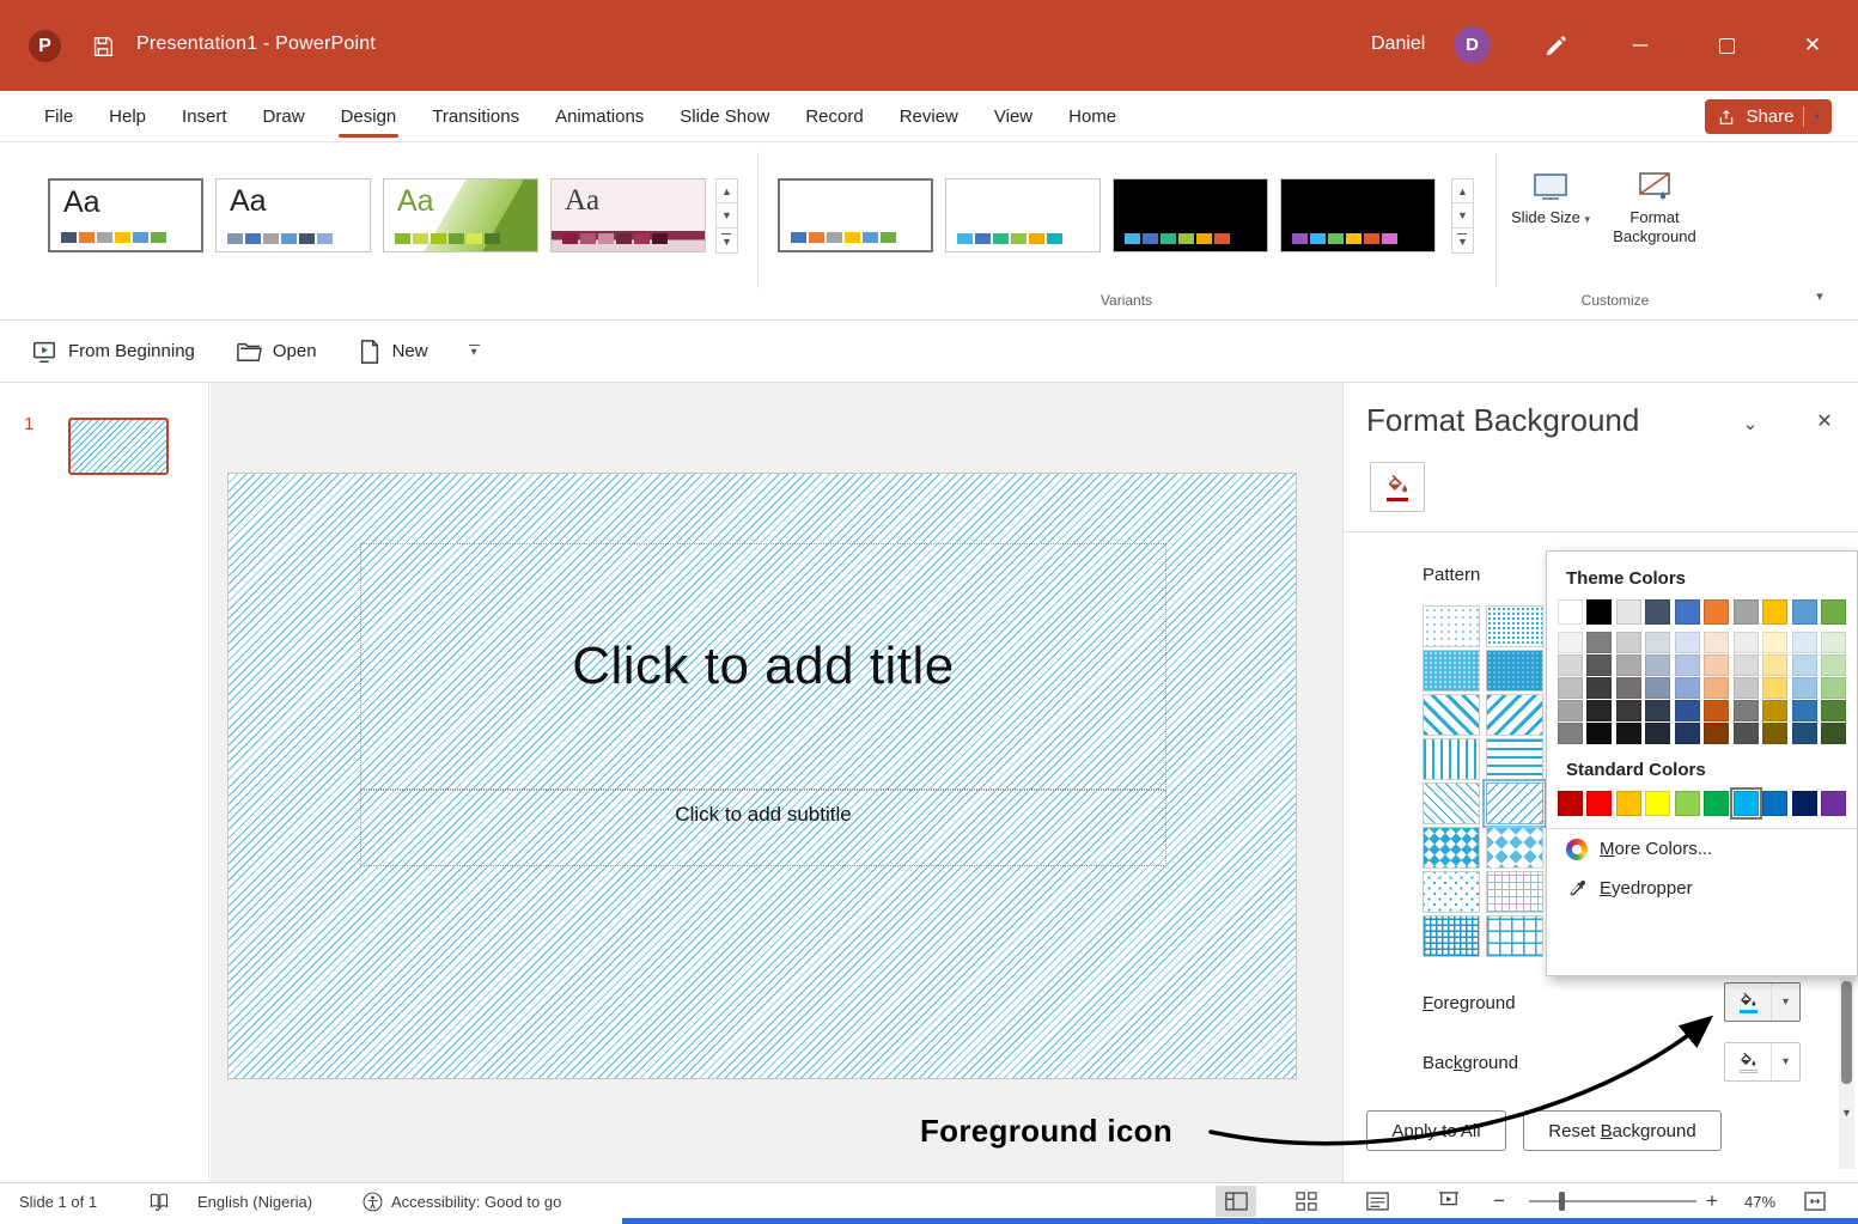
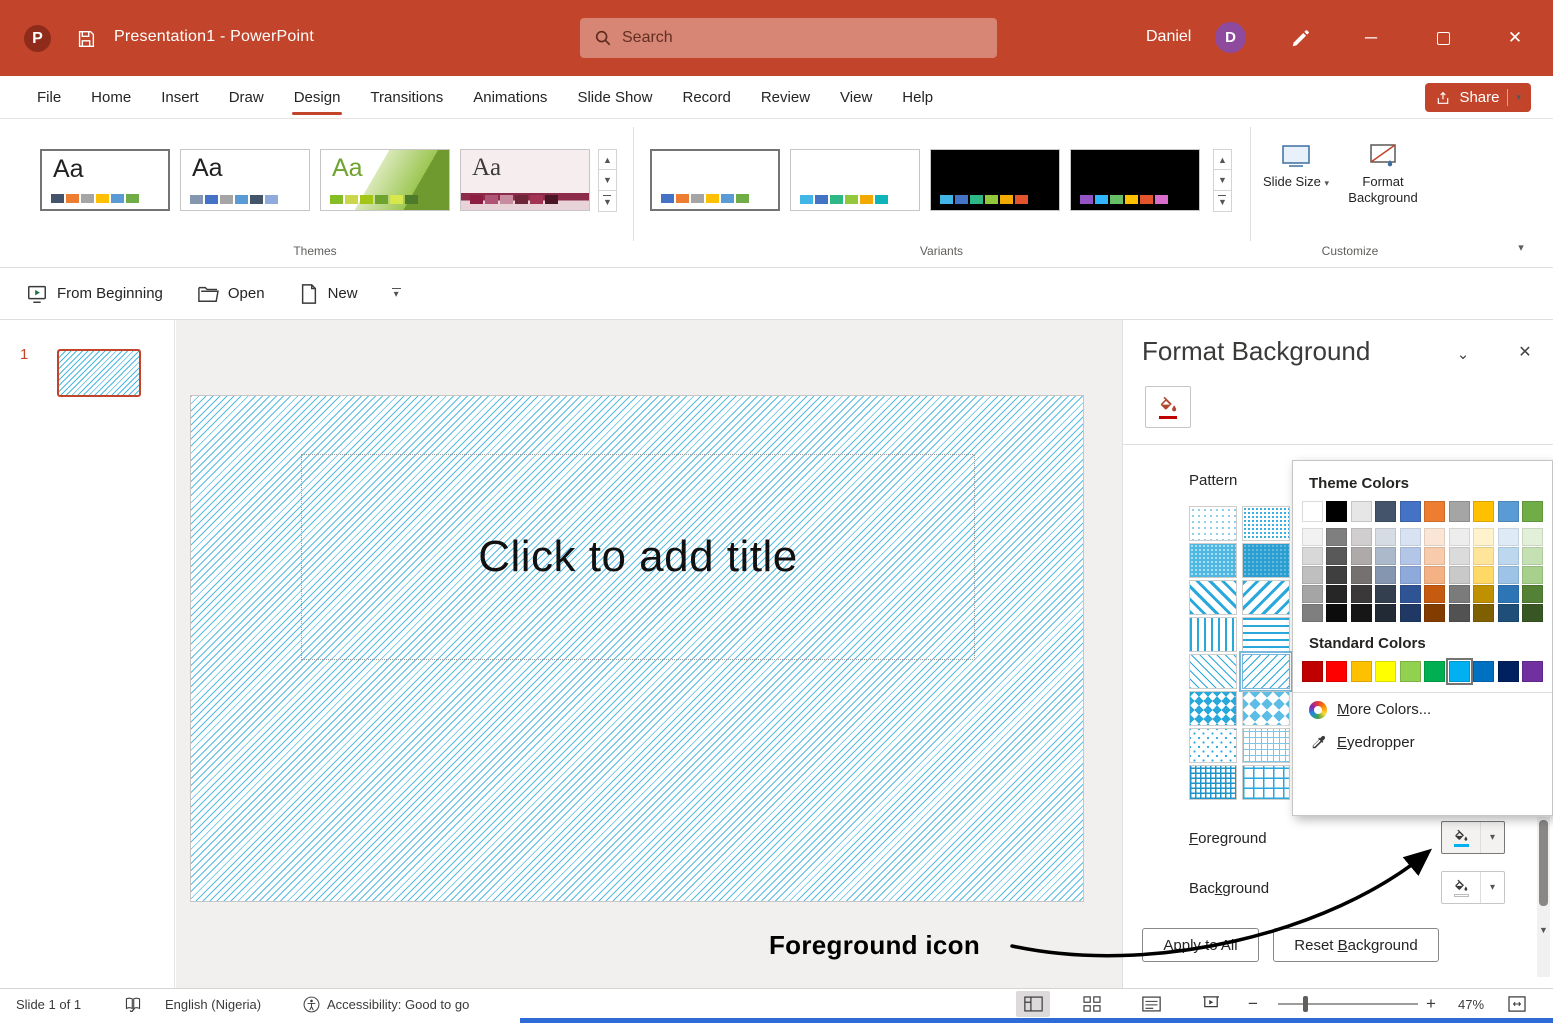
  P
  Presentation1 - PowerPoint
+ Search
  Daniel
  D
  ─
  ✕
  File
- Help
+ Home
  Insert
  Draw
  Design
  Transitions
  Animations
  Slide Show
  Record
  Review
  View
- Home
+ Help
  Share
  ▾
  Aa
  Aa
  Aa
  Aa
  ▲
  ▼
  ▼
+ Themes
  ▲
  ▼
  ▼
  Variants
  Slide Size ▾
  Format Background
  Customize
  ▾
  From Beginning
  Open
  New
  ▾
  1
  Click to add title
- Click to add subtitle
  Format Background
  ⌄
  ✕
  Pattern
  Foreground
  ▾
  Background
  ▾
  Apply All
  Reset Background
  ▼
  Theme Colors
  Standard Colors
  More Colors...
  Eyedropper
  Foreground icon
  Slide 1 of 1
  English (Nigeria)
  Accessibility: Good to go
  −
  +
  47%
